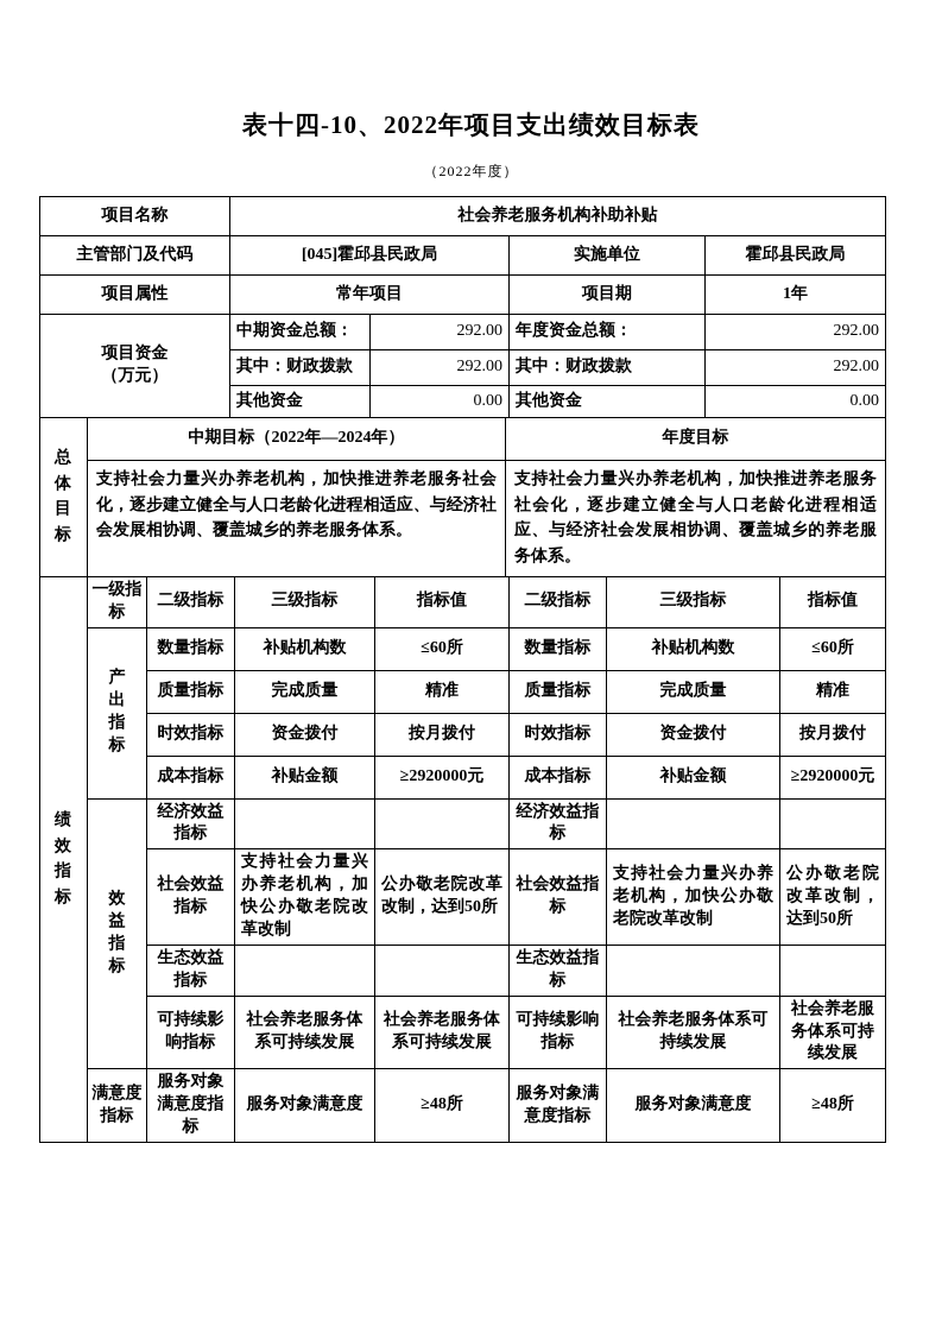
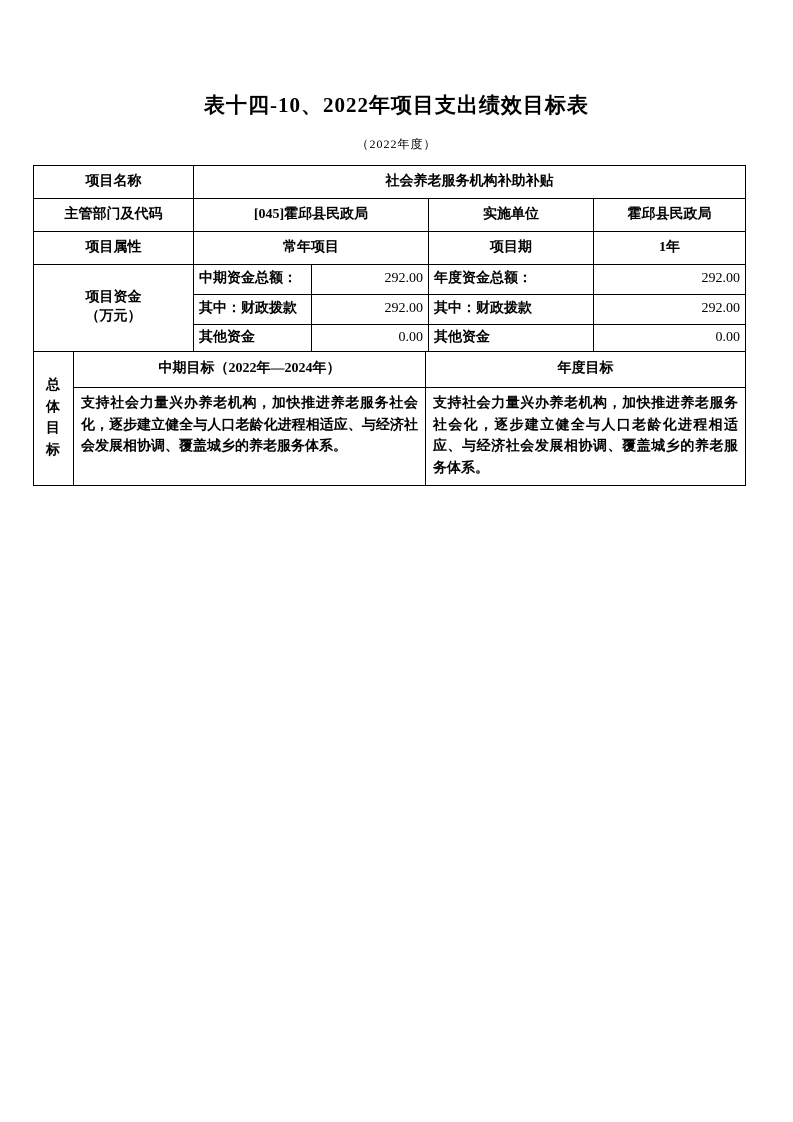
  表十四-10、2022年项目支出绩效目标表
  （2022年度）
  项目名称	社会养老服务机构补助补贴
  主管部门及代码	[045]霍邱县民政局	实施单位	霍邱县民政局
  项目属性	常年项目	项目期	1年
  项目资金 （万元）	中期资金总额：	292.00	年度资金总额：	292.00
  其中：财政拨款	292.00	其中：财政拨款	292.00
  其他资金	0.00	其他资金	0.00
  总 体 目 标	中期目标（2022年—2024年）	年度目标
  支持社会力量兴办养老机构，加快推进养老服务社会化，逐步建立健全与人口老龄化进程相适应、与经济社会发展相协调、覆盖城乡的养老服务体系。	支持社会力量兴办养老机构，加快推进养老服务社会化，逐步建立健全与人口老龄化进程相适应、与经济社会发展相协调、覆盖城乡的养老服务体系。
- 绩 效 指 标	一级指 标	二级指标	三级指标	指标值	二级指标	三级指标	指标值
- 产 出 指 标	数量指标	补贴机构数	≤60所	数量指标	补贴机构数	≤60所
- 质量指标	完成质量	精准	质量指标	完成质量	精准
- 时效指标	资金拨付	按月拨付	时效指标	资金拨付	按月拨付
- 成本指标	补贴金额	≥2920000元	成本指标	补贴金额	≥2920000元
- 效 益 指 标	经济效益指标			经济效益指标
- 社会效益指标	支持社会力量兴办养老机构，加快公办敬老院改革改制	公办敬老院改革改制，达到50所	社会效益指标	支持社会力量兴办养老机构，加快公办敬老院改革改制	公办敬老院改革改制，达到50所
- 生态效益指标			生态效益指标
- 可持续影响指标	社会养老服务体系可持续发展	社会养老服务体系可持续发展	可持续影响指标	社会养老服务体系可持续发展	社会养老服务体系可持续发展
- 满意度 指标	服务对象满意度指标	服务对象满意度	≥48所	服务对象满意度指标	服务对象满意度	≥48所
